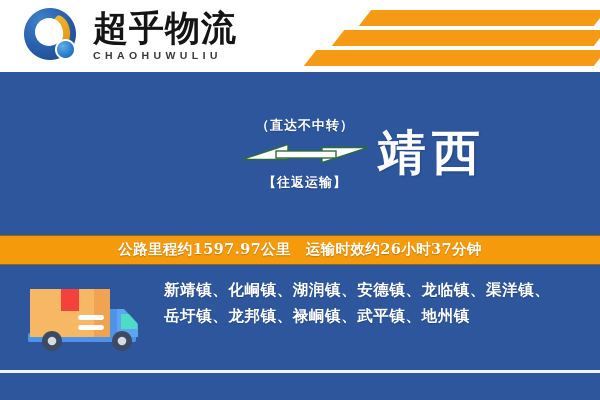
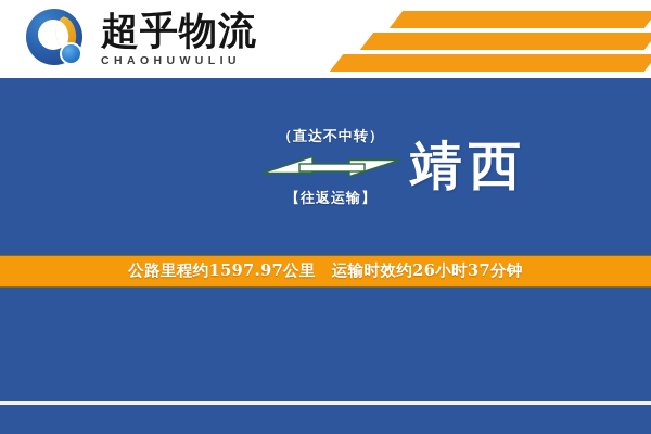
  超乎物流
  CHAOHUWULIU
  （直达不中转）
  【往返运输】
  靖西
  公路里程约1597.97公里 运输时效约26小时37分钟
- 新靖镇、化峒镇、湖润镇、安德镇、龙临镇、渠洋镇、
- 岳圩镇、龙邦镇、禄峒镇、武平镇、地州镇
